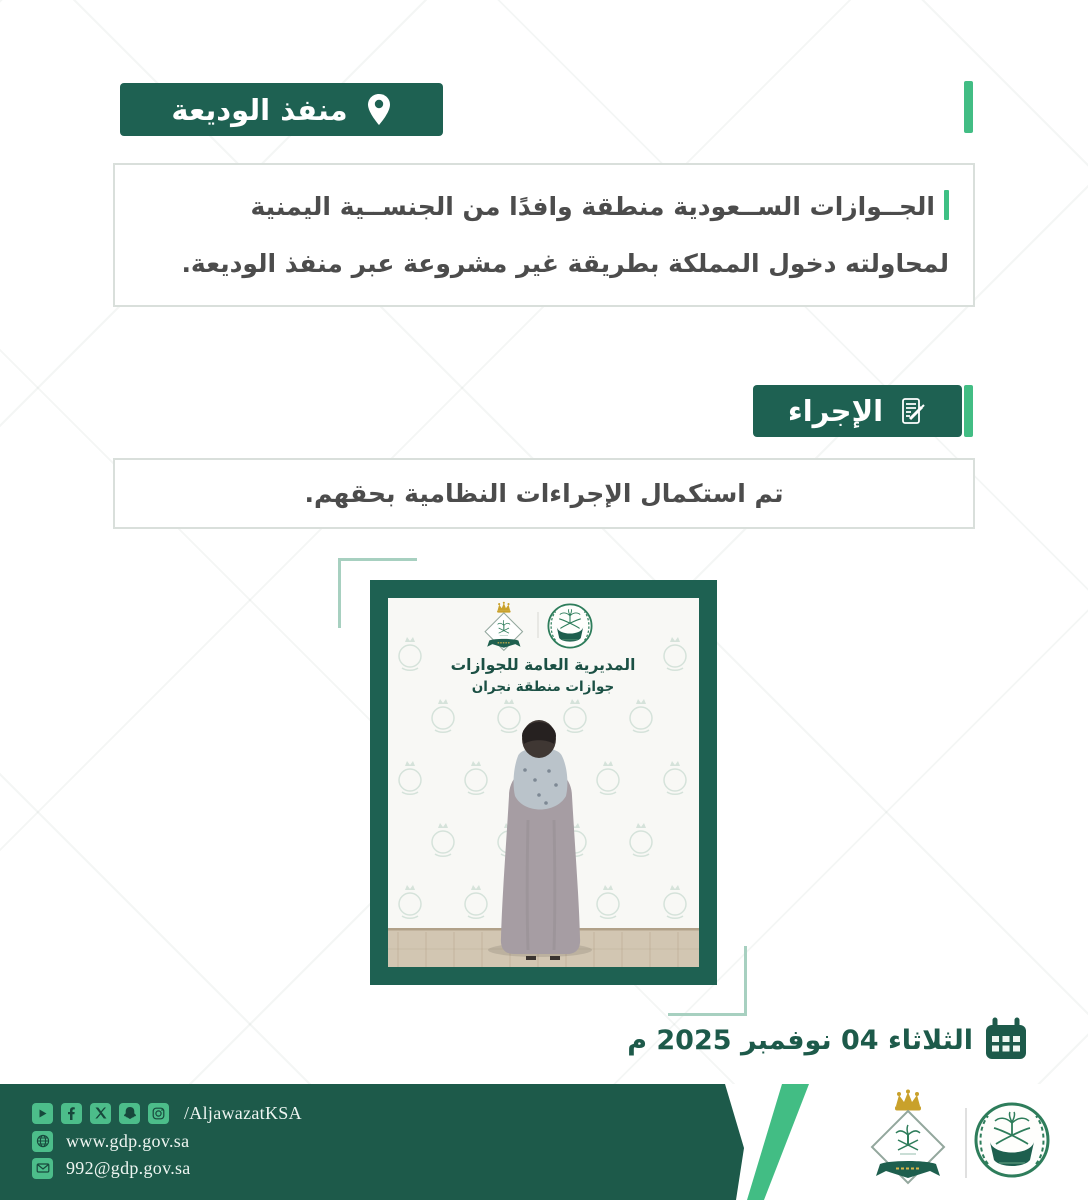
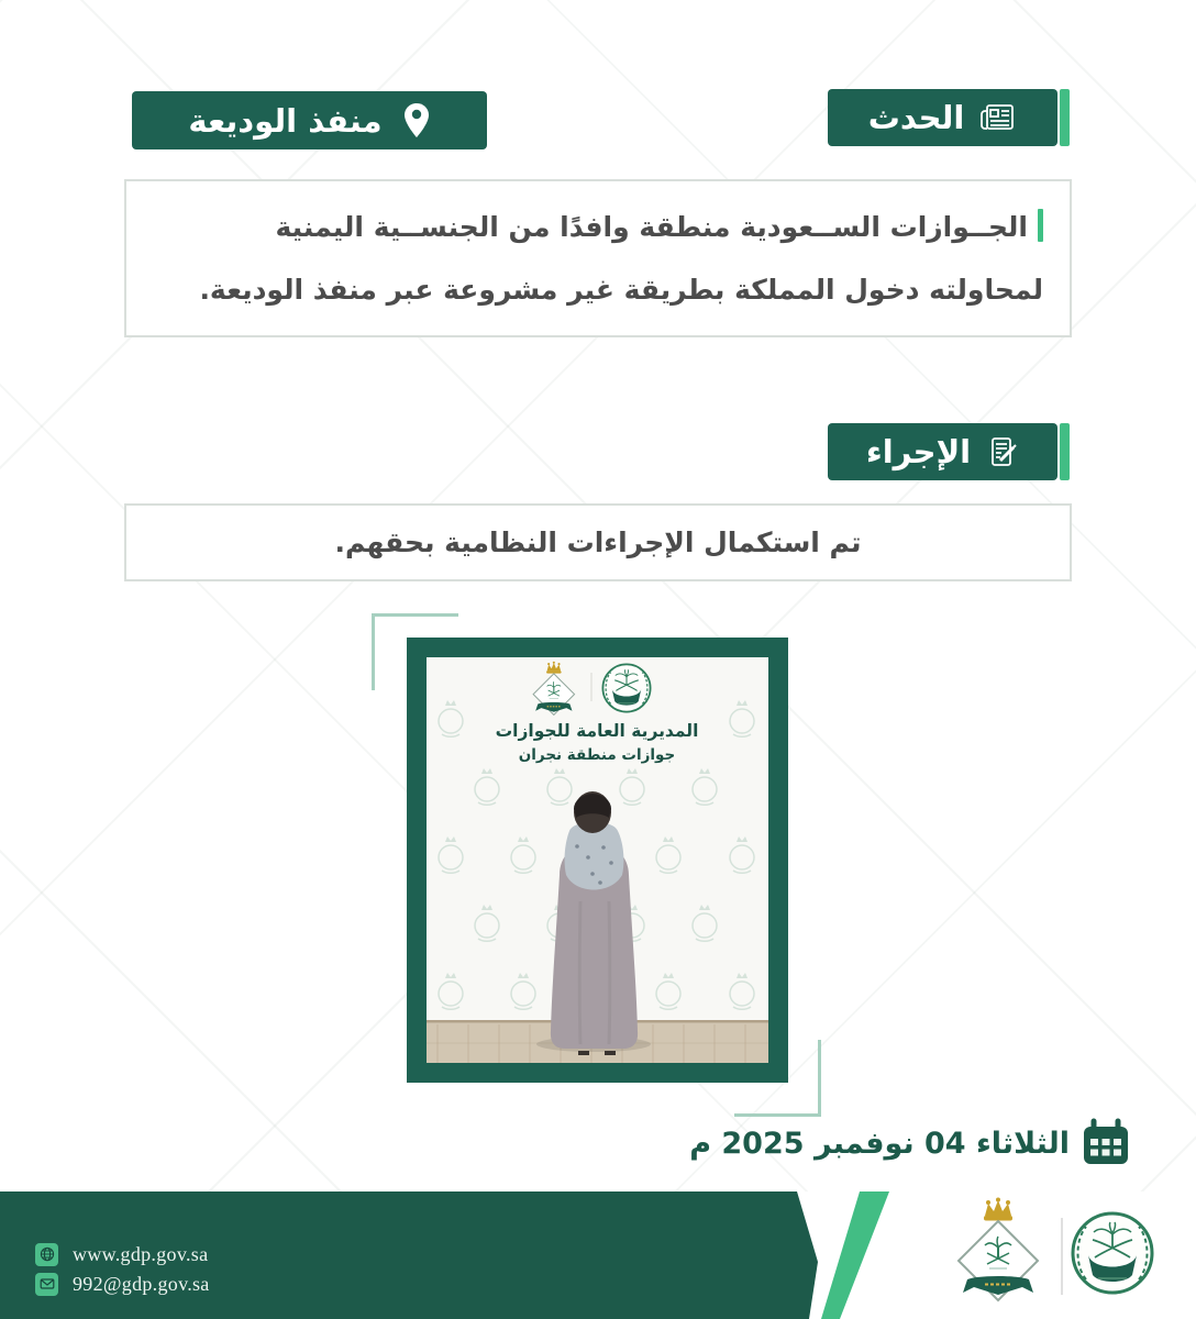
+ الحدث
  منفذ الوديعة
  الجــوازات الســعودية منطقة وافدًا من الجنســية اليمنية لمحاولته دخول المملكة بطريقة غير مشروعة عبر منفذ الوديعة.
  الإجراء
  تم استكمال الإجراءات النظامية بحقهم.
  المديرية العامة للجوازات
  جوازات منطقة نجران
  الثلاثاء 04 نوفمبر 2025 م
- /AljawazatKSA
  www.gdp.gov.sa
  992@gdp.gov.sa
